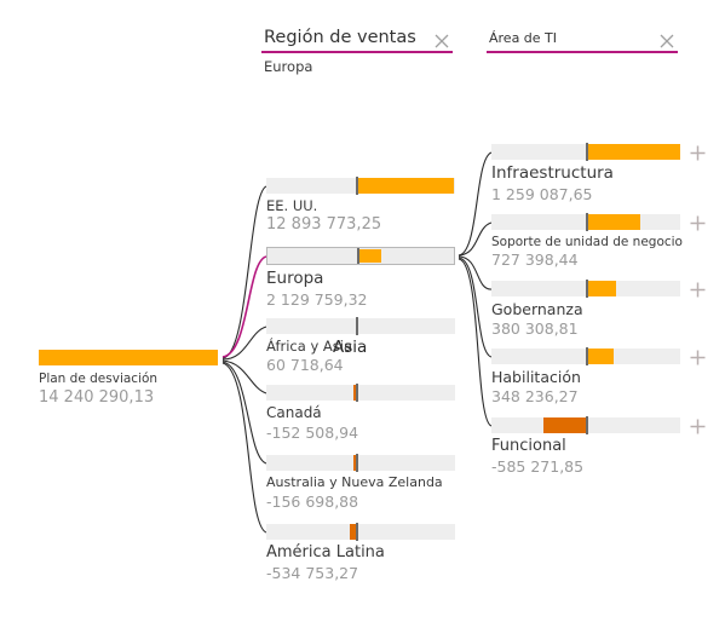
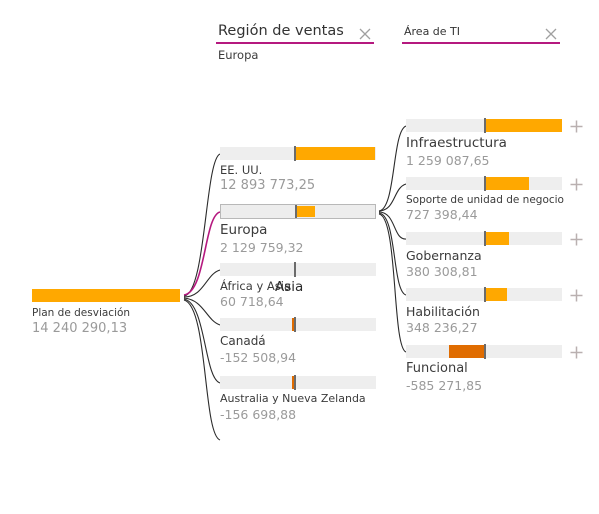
  Región de ventas
  Europa
  Área de TI
  Plan de desviación
  14 240 290,13
  EE. UU.
  12 893 773,25
  Europa
  2 129 759,32
  África y Asia
  60 718,64
  Asia
  Canadá
  -152 508,94
  Australia y Nueva Zelanda
  -156 698,88
- América Latina
- -534 753,27
  Infraestructura
  1 259 087,65
  Soporte de unidad de negocio
  727 398,44
  Gobernanza
  380 308,81
  Habilitación
  348 236,27
  Funcional
  -585 271,85
